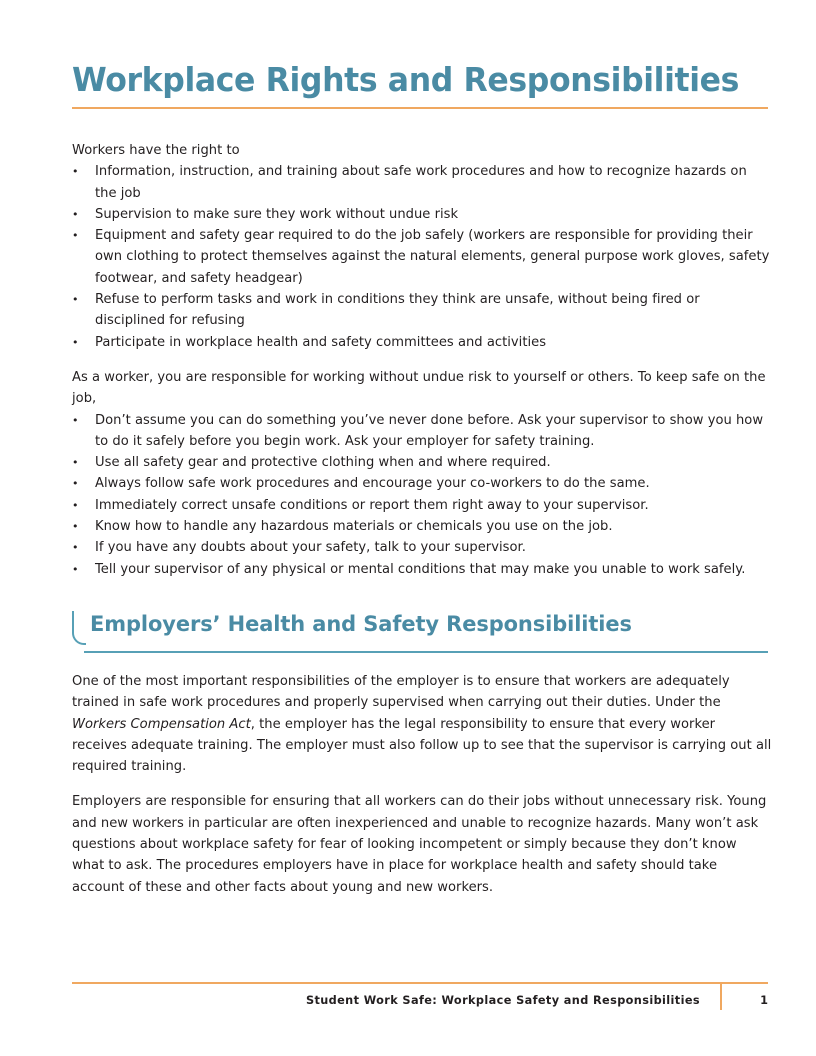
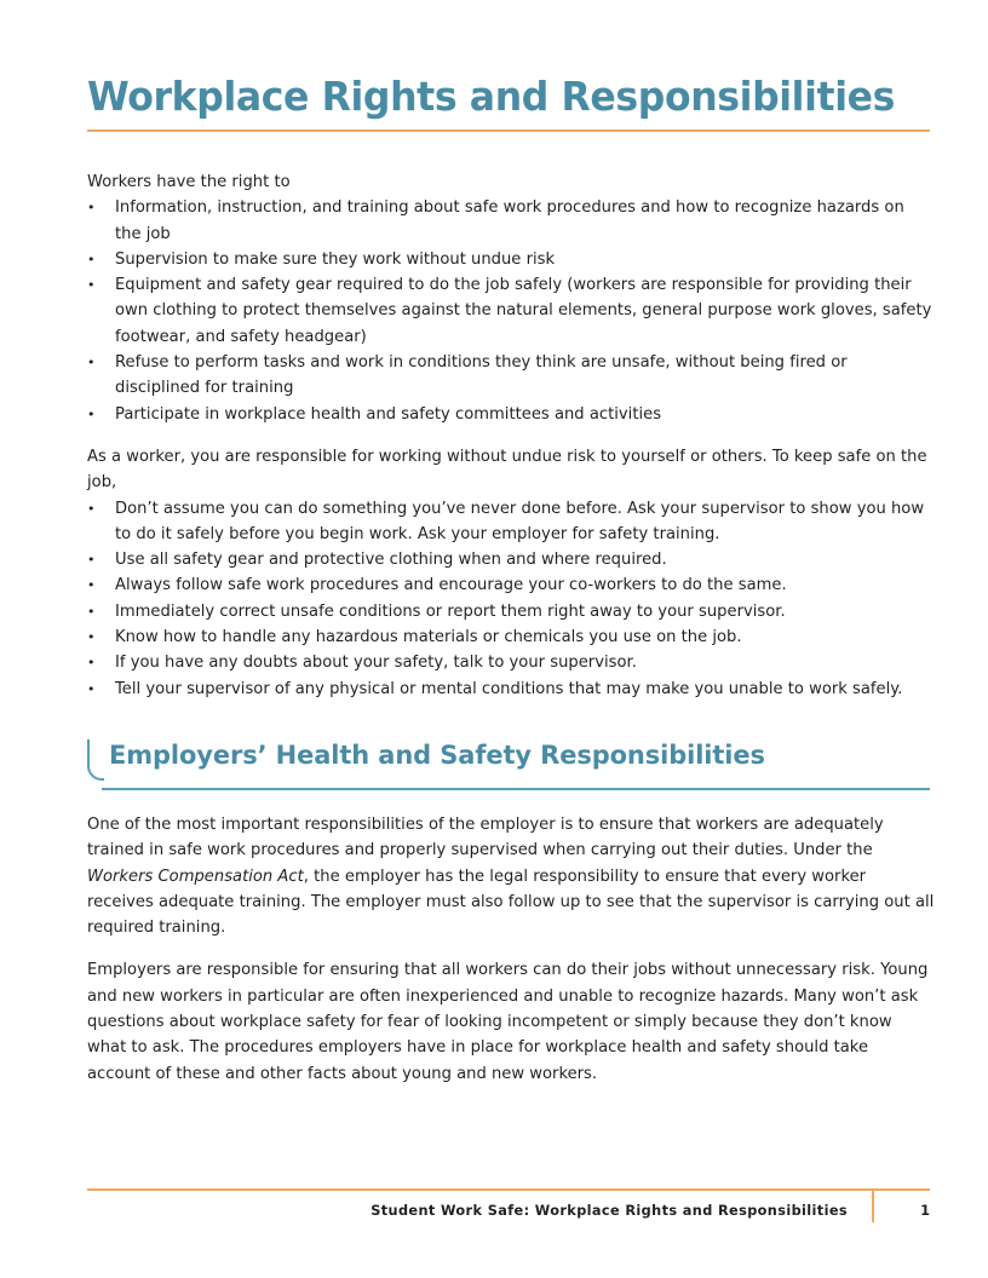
  Workplace Rights and Responsibilities
  Workers have the right to
  Information, instruction, and training about safe work procedures and how to recognize hazards on the job
  Supervision to make sure they work without undue risk
  Equipment and safety gear required to do the job safely (workers are responsible for providing their own clothing to protect themselves against the natural elements, general purpose work gloves, safety footwear, and safety headgear)
- Refuse to perform tasks and work in conditions they think are unsafe, without being fired or disciplined for refusing
+ Refuse to perform tasks and work in conditions they think are unsafe, without being fired or disciplined for training
  Participate in workplace health and safety committees and activities
  As a worker, you are responsible for working without undue risk to yourself or others. To keep safe on the job,
  Don’t assume you can do something you’ve never done before. Ask your supervisor to show you how to do it safely before you begin work. Ask your employer for safety training.
  Use all safety gear and protective clothing when and where required.
  Always follow safe work procedures and encourage your co-workers to do the same.
  Immediately correct unsafe conditions or report them right away to your supervisor.
  Know how to handle any hazardous materials or chemicals you use on the job.
  If you have any doubts about your safety, talk to your supervisor.
  Tell your supervisor of any physical or mental conditions that may make you unable to work safely.
  Employers’ Health and Safety Responsibilities
  One of the most important responsibilities of the employer is to ensure that workers are adequately trained in safe work procedures and properly supervised when carrying out their duties. Under the Workers Compensation Act, the employer has the legal responsibility to ensure that every worker receives adequate training. The employer must also follow up to see that the supervisor is carrying out all required training.
  Employers are responsible for ensuring that all workers can do their jobs without unnecessary risk. Young and new workers in particular are often inexperienced and unable to recognize hazards. Many won’t ask questions about workplace safety for fear of looking incompetent or simply because they don’t know what to ask. The procedures employers have in place for workplace health and safety should take account of these and other facts about young and new workers.
- Student Work Safe: Workplace Safety and Responsibilities
+ Student Work Safe: Workplace Rights and Responsibilities
  1
